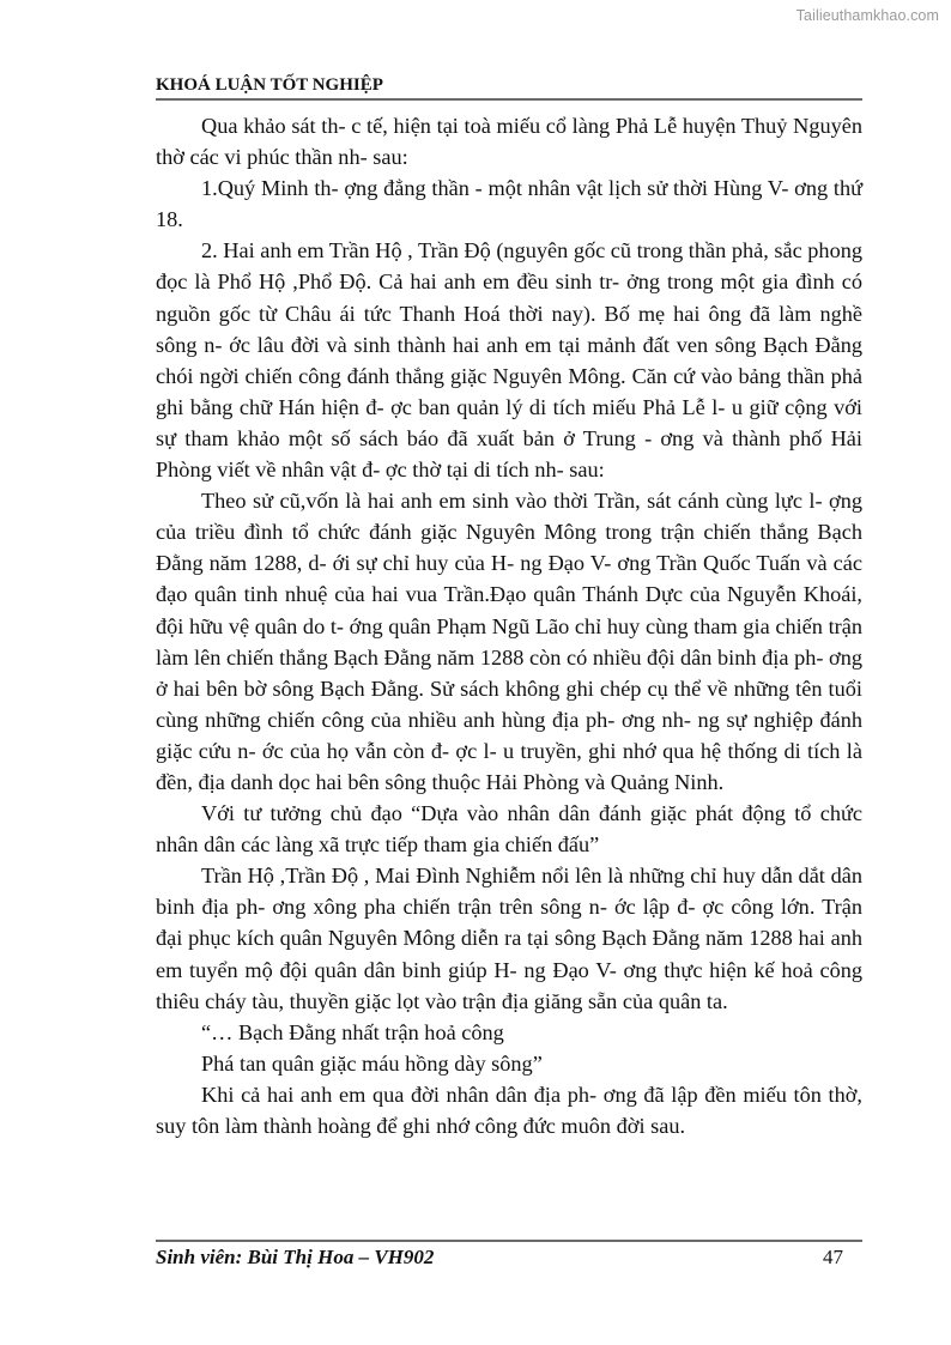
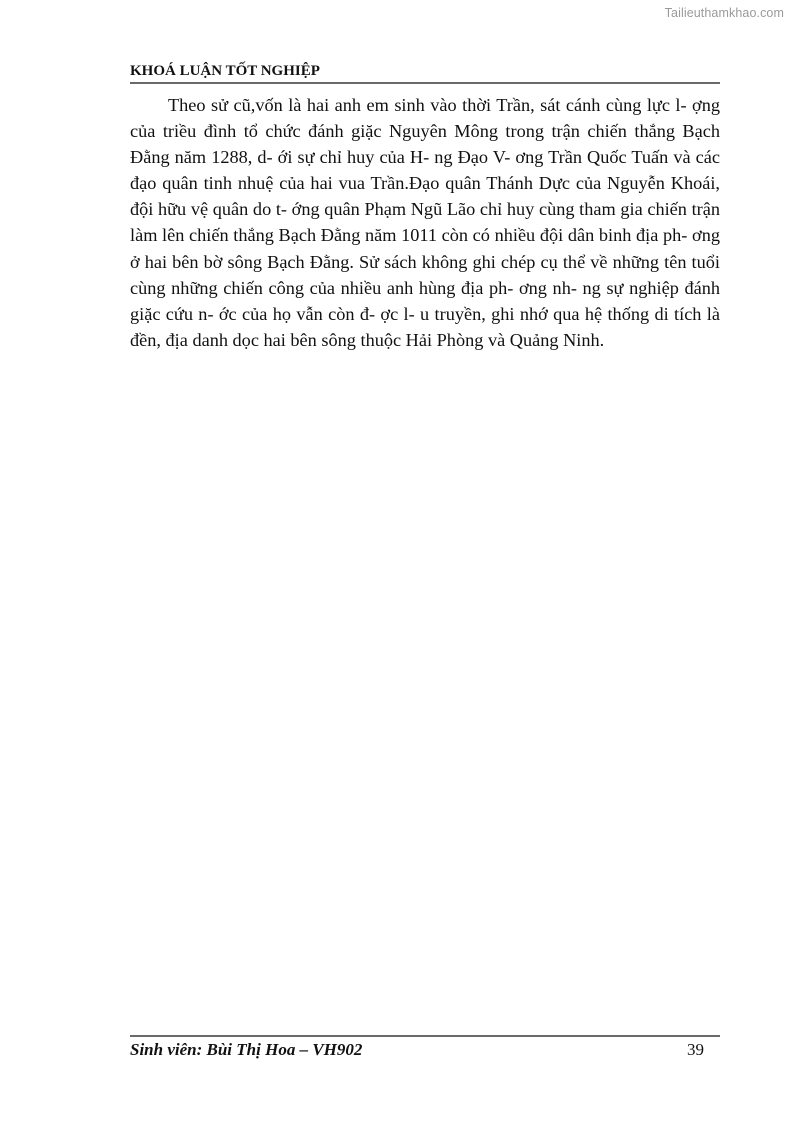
  Tailieuthamkhao.com
  KHOÁ LUẬN TỐT NGHIỆP
- Qua khảo sát th- c tế, hiện tại toà miếu cổ làng Phả Lễ huyện Thuỷ Nguyên thờ các vi phúc thần nh- sau:
- 1.Quý Minh th- ợng đẳng thần - một nhân vật lịch sử thời Hùng V- ơng thứ 18.
- 2. Hai anh em Trần Hộ , Trần Độ (nguyên gốc cũ trong thần phả, sắc phong đọc là Phổ Hộ ,Phổ Độ. Cả hai anh em đều sinh tr- ởng trong một gia đình có nguồn gốc từ Châu ái tức Thanh Hoá thời nay). Bố mẹ hai ông đã làm nghề sông n- ớc lâu đời và sinh thành hai anh em tại mảnh đất ven sông Bạch Đằng chói ngời chiến công đánh thắng giặc Nguyên Mông. Căn cứ vào bảng thần phả ghi bằng chữ Hán hiện đ- ợc ban quản lý di tích miếu Phả Lễ l- u giữ cộng với sự tham khảo một số sách báo đã xuất bản ở Trung - ơng và thành phố Hải Phòng viết về nhân vật đ- ợc thờ tại di tích nh- sau:
- Theo sử cũ,vốn là hai anh em sinh vào thời Trần, sát cánh cùng lực l- ợng của triều đình tổ chức đánh giặc Nguyên Mông trong trận chiến thắng Bạch Đằng năm 1288, d- ới sự chỉ huy của H- ng Đạo V- ơng Trần Quốc Tuấn và các đạo quân tinh nhuệ của hai vua Trần.Đạo quân Thánh Dực của Nguyễn Khoái, đội hữu vệ quân do t- ớng quân Phạm Ngũ Lão chỉ huy cùng tham gia chiến trận làm lên chiến thắng Bạch Đằng năm 1288 còn có nhiều đội dân binh địa ph- ơng ở hai bên bờ sông Bạch Đằng. Sử sách không ghi chép cụ thể về những tên tuổi cùng những chiến công của nhiều anh hùng địa ph- ơng nh- ng sự nghiệp đánh giặc cứu n- ớc của họ vẫn còn đ- ợc l- u truyền, ghi nhớ qua hệ thống di tích là đền, địa danh dọc hai bên sông thuộc Hải Phòng và Quảng Ninh.
+ Theo sử cũ,vốn là hai anh em sinh vào thời Trần, sát cánh cùng lực l- ợng của triều đình tổ chức đánh giặc Nguyên Mông trong trận chiến thắng Bạch Đằng năm 1288, d- ới sự chỉ huy của H- ng Đạo V- ơng Trần Quốc Tuấn và các đạo quân tinh nhuệ của hai vua Trần.Đạo quân Thánh Dực của Nguyễn Khoái, đội hữu vệ quân do t- ớng quân Phạm Ngũ Lão chỉ huy cùng tham gia chiến trận làm lên chiến thắng Bạch Đằng năm 1011 còn có nhiều đội dân binh địa ph- ơng ở hai bên bờ sông Bạch Đằng. Sử sách không ghi chép cụ thể về những tên tuổi cùng những chiến công của nhiều anh hùng địa ph- ơng nh- ng sự nghiệp đánh giặc cứu n- ớc của họ vẫn còn đ- ợc l- u truyền, ghi nhớ qua hệ thống di tích là đền, địa danh dọc hai bên sông thuộc Hải Phòng và Quảng Ninh.
- Với tư tưởng chủ đạo “Dựa vào nhân dân đánh giặc phát động tổ chức nhân dân các làng xã trực tiếp tham gia chiến đấu”
- Trần Hộ ,Trần Độ , Mai Đình Nghiễm nổi lên là những chỉ huy dẫn dắt dân binh địa ph- ơng xông pha chiến trận trên sông n- ớc lập đ- ợc công lớn. Trận đại phục kích quân Nguyên Mông diễn ra tại sông Bạch Đằng năm 1288 hai anh em tuyển mộ đội quân dân binh giúp H- ng Đạo V- ơng thực hiện kế hoả công thiêu cháy tàu, thuyền giặc lọt vào trận địa giăng sẵn của quân ta.
- “… Bạch Đằng nhất trận hoả công
- Phá tan quân giặc máu hồng dày sông”
- Khi cả hai anh em qua đời nhân dân địa ph- ơng đã lập đền miếu tôn thờ, suy tôn làm thành hoàng để ghi nhớ công đức muôn đời sau.
  Sinh viên: Bùi Thị Hoa – VH902
- 47
+ 39
